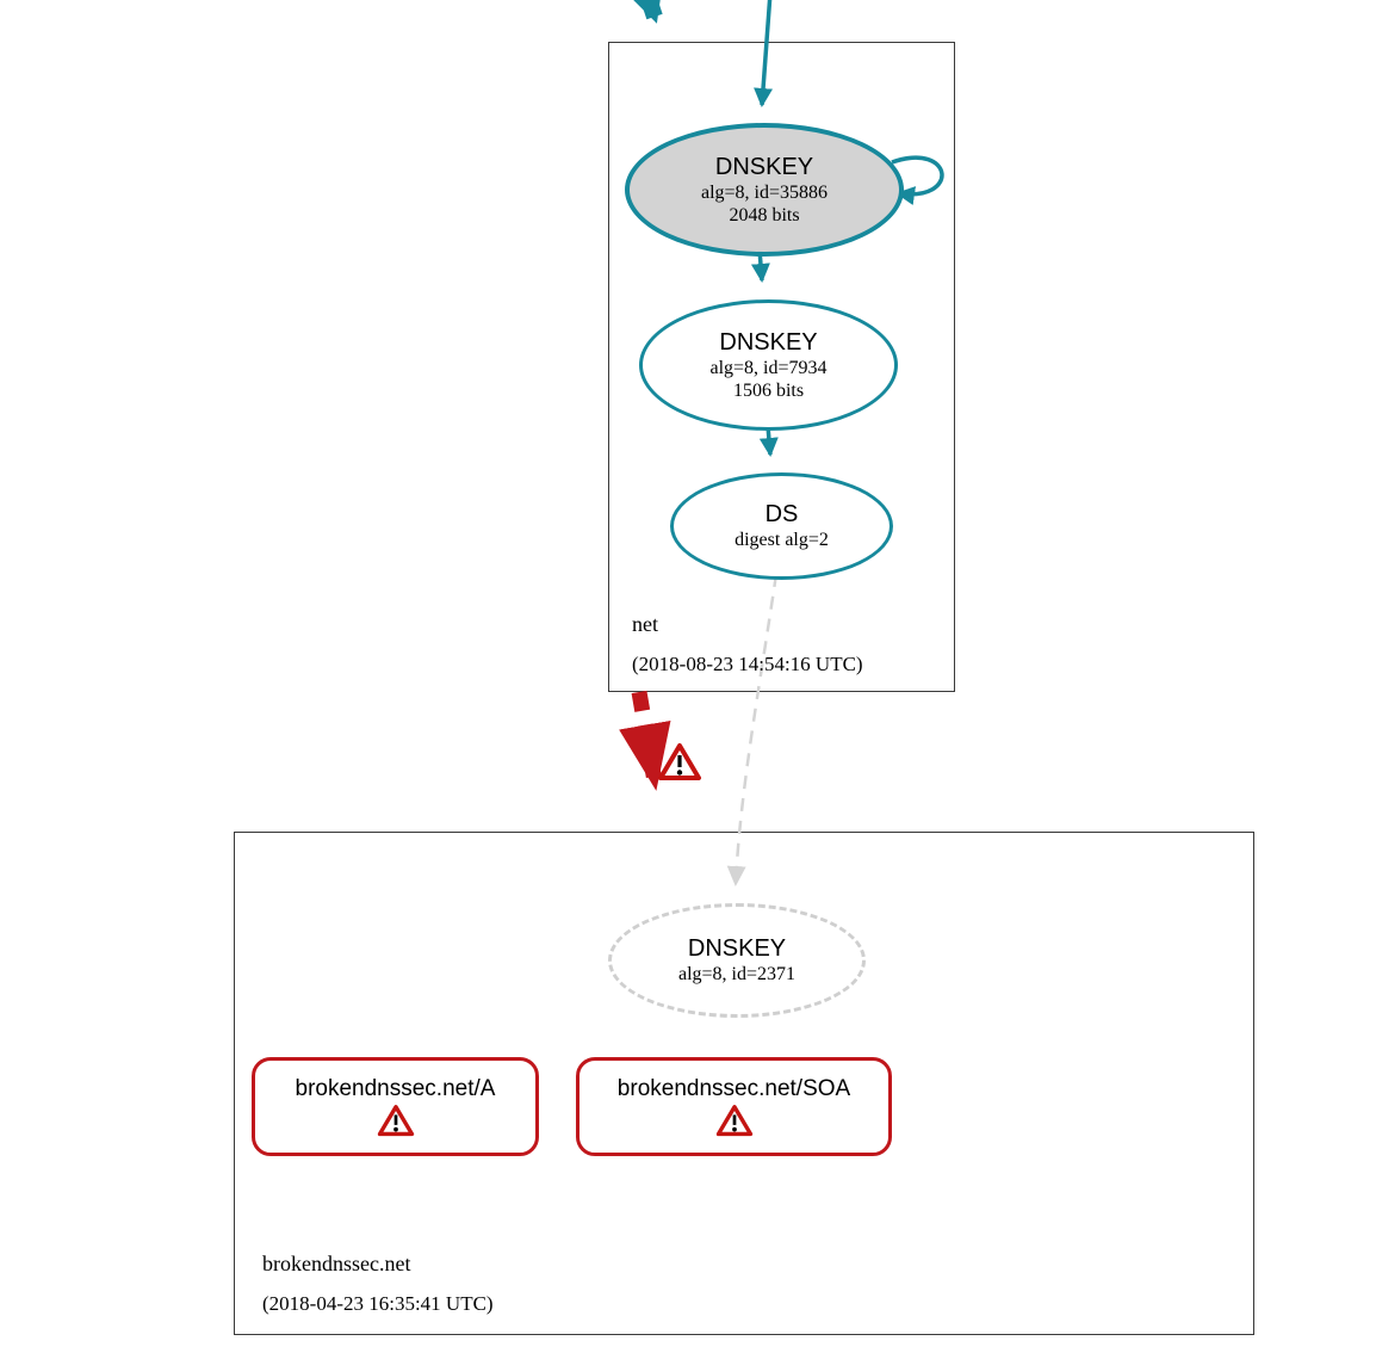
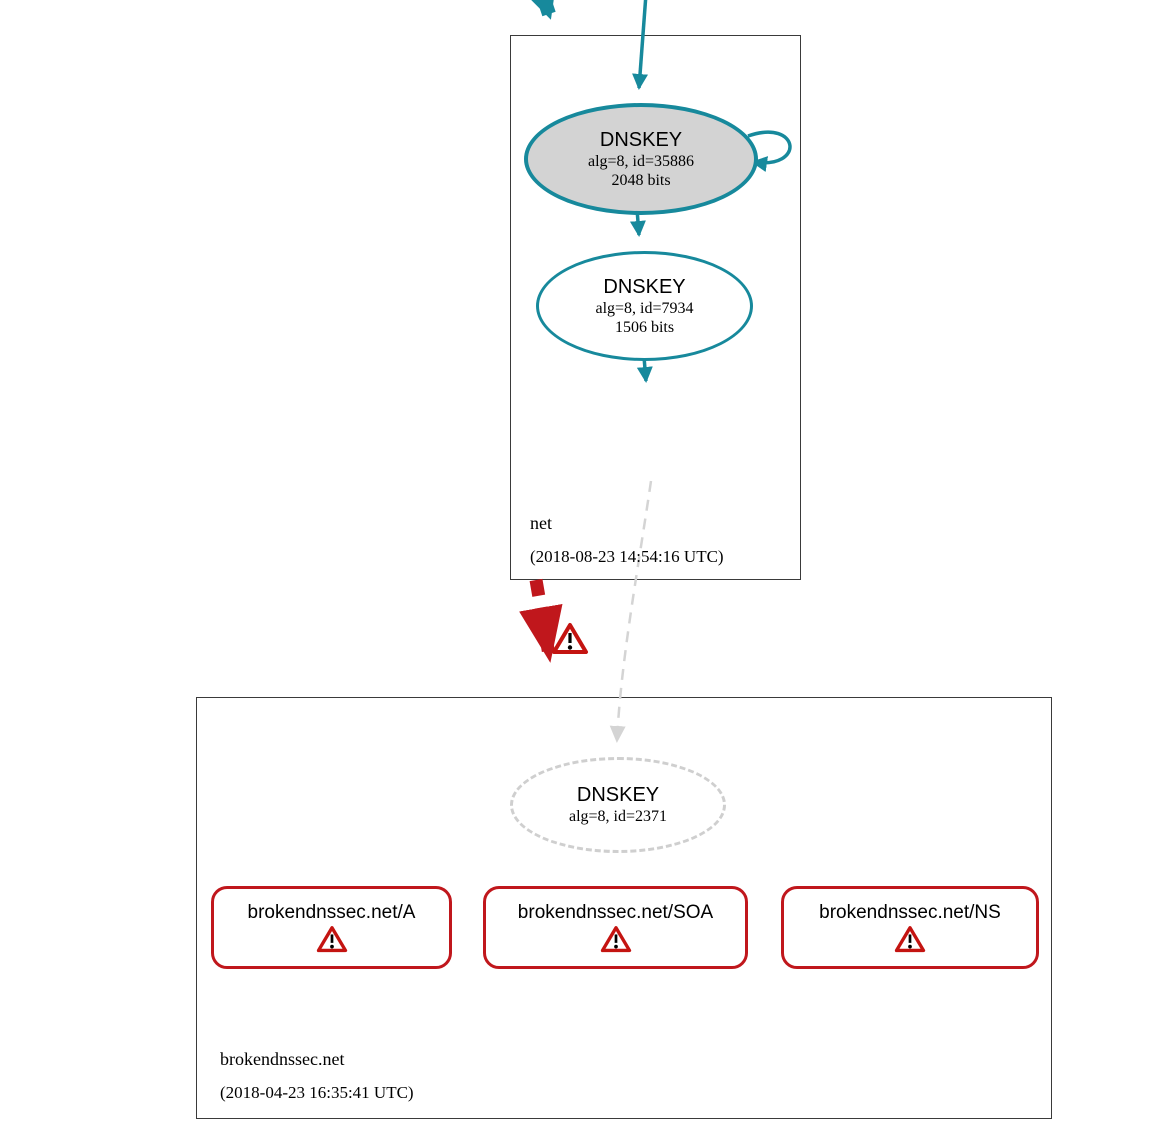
  DNSKEY
  alg=8, id=35886
  2048 bits
  DNSKEY
  alg=8, id=7934
  1506 bits
- DS
- digest alg=2
  net
  (2018-08-23 14:54:16 UTC)
  DNSKEY
  alg=8, id=2371
  brokendnssec.net/A
  brokendnssec.net/SOA
+ brokendnssec.net/NS
  brokendnssec.net
  (2018-04-23 16:35:41 UTC)
